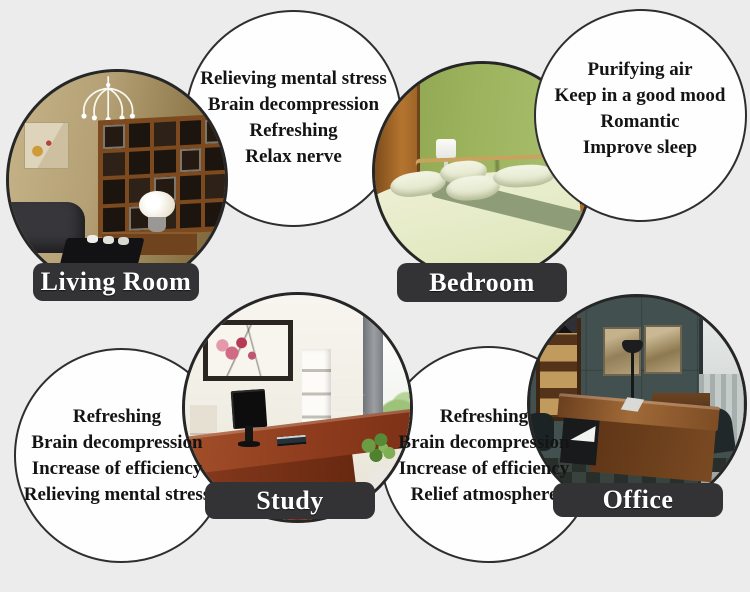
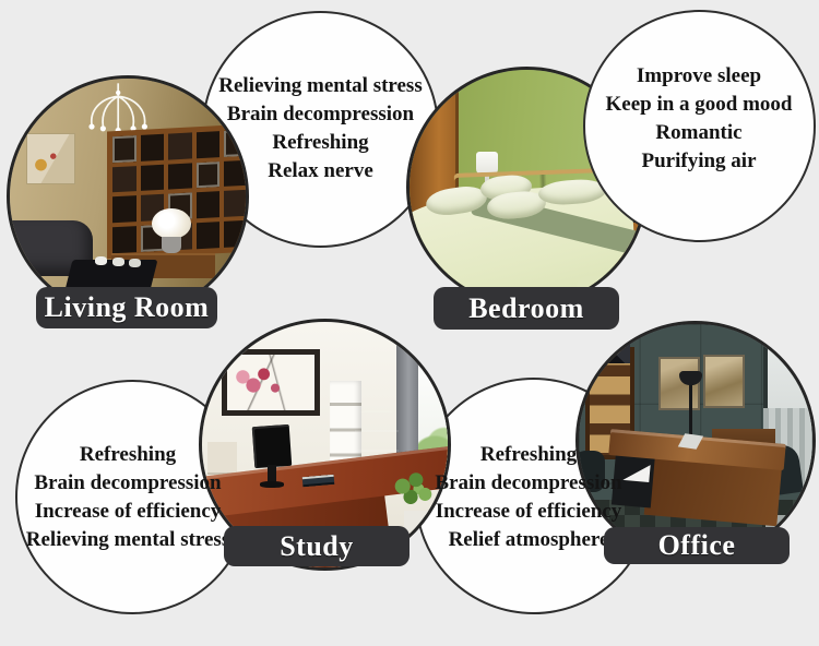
  Relieving mental stress
  Brain decompression
  Refreshing
  Relax nerve
- Purifying air
+ Improve sleep
  Keep in a good mood
  Romantic
- Improve sleep
+ Purifying air
  Refreshing
  Brain decompression
  Increase of efficiency
  Relieving mental stres
  Refreshing
  Brain decompression
  Increase of efficiency
  Relief atmospher
  Living Room
  Bedroom
  Study
  Office
